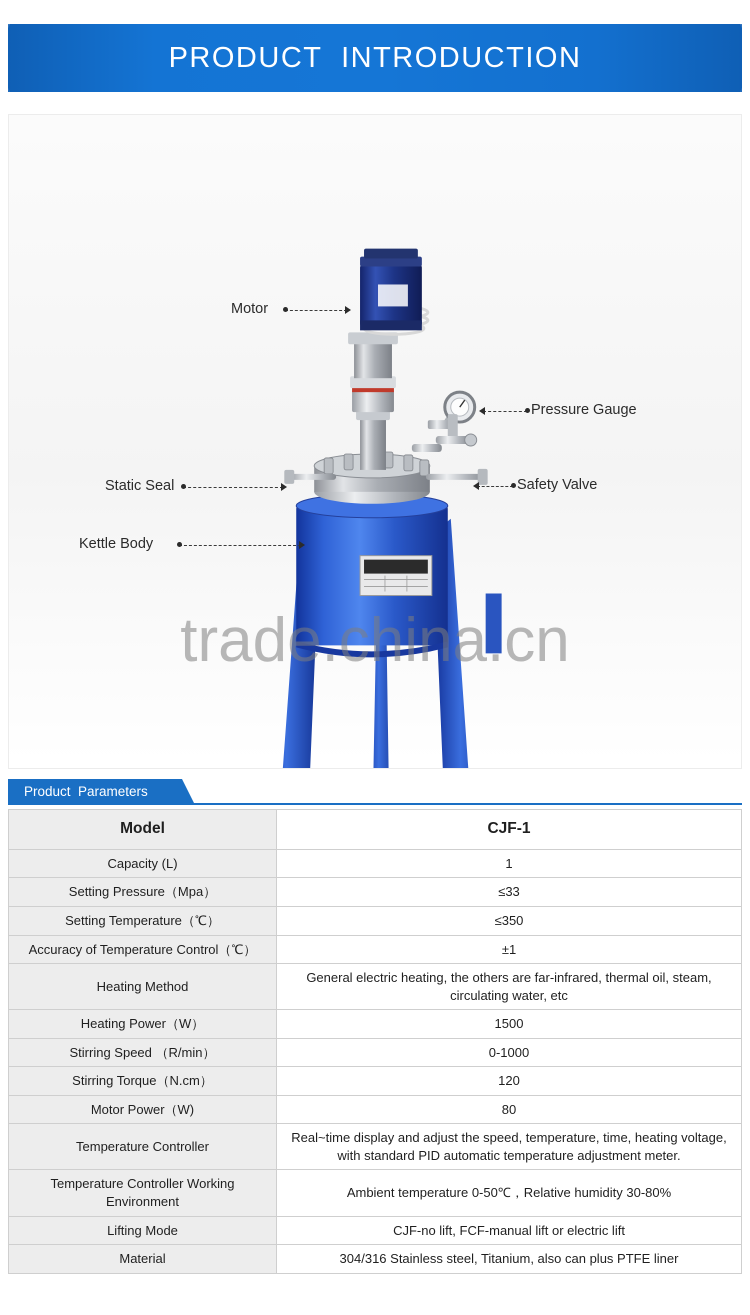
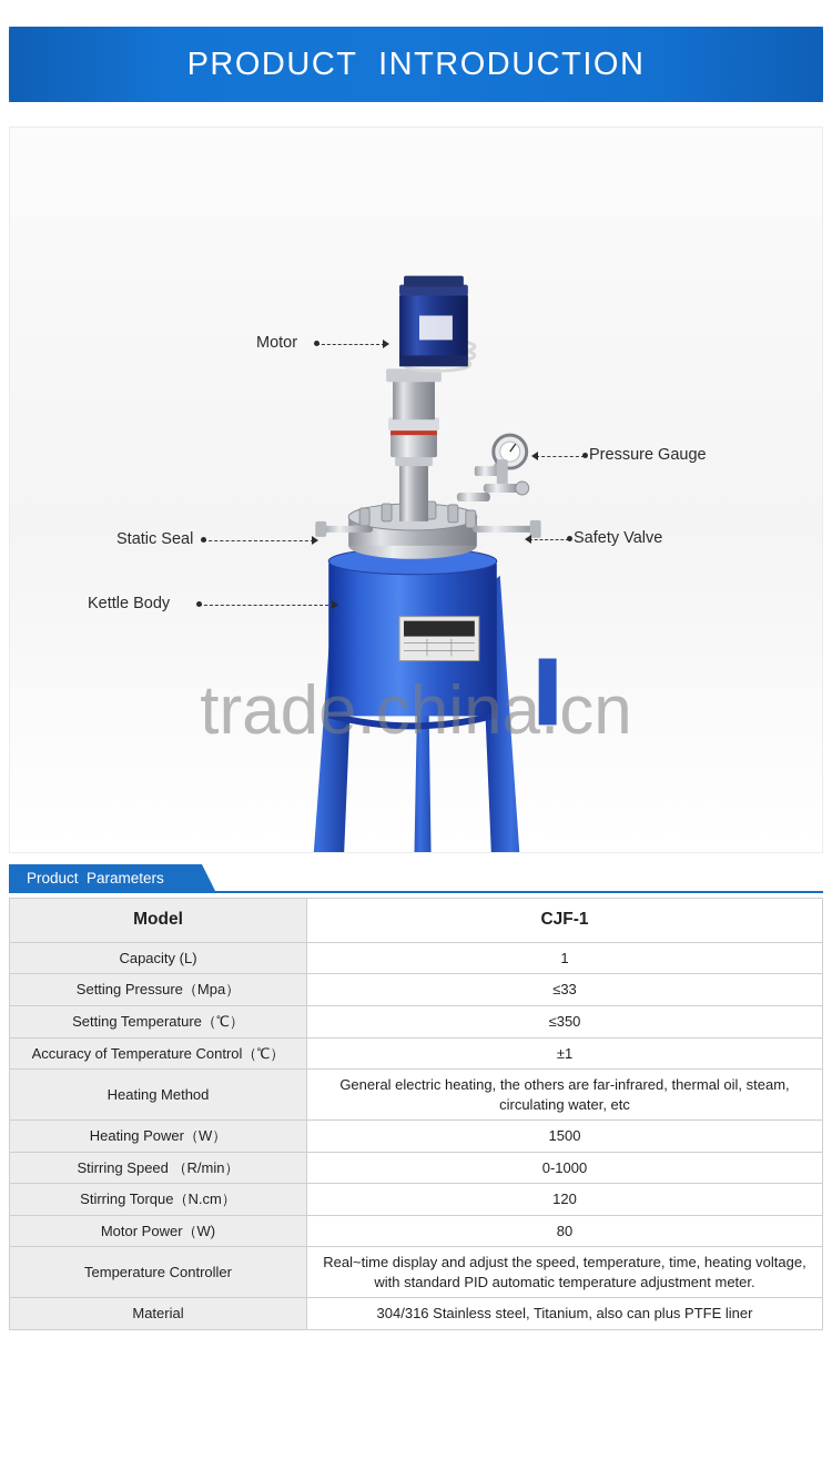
  PRODUCT INTRODUCTION
  Motor
  Pressure Gauge
  Static Seal
  Safety Valve
  Kettle Body
  trade.china.cn
  Product Parameters
  Model	CJF-1
  Capacity (L)	1
  Setting Pressure（Mpa）	≤33
  Setting Temperature（℃）	≤350
  Accuracy of Temperature Control（℃）	±1
  Heating Method	General electric heating, the others are far-infrared, thermal oil, steam, circulating water, etc
  Heating Power（W）	1500
  Stirring Speed （R/min）	0-1000
  Stirring Torque（N.cm）	120
  Motor Power（W)	80
  Temperature Controller	Real~time display and adjust the speed, temperature, time, heating voltage, with standard PID automatic temperature adjustment meter.
- Temperature Controller Working Environment	Ambient temperature 0-50℃，Relative humidity 30-80%
- Lifting Mode	CJF-no lift, FCF-manual lift or electric lift
  Material	304/316 Stainless steel, Titanium, also can plus PTFE liner
